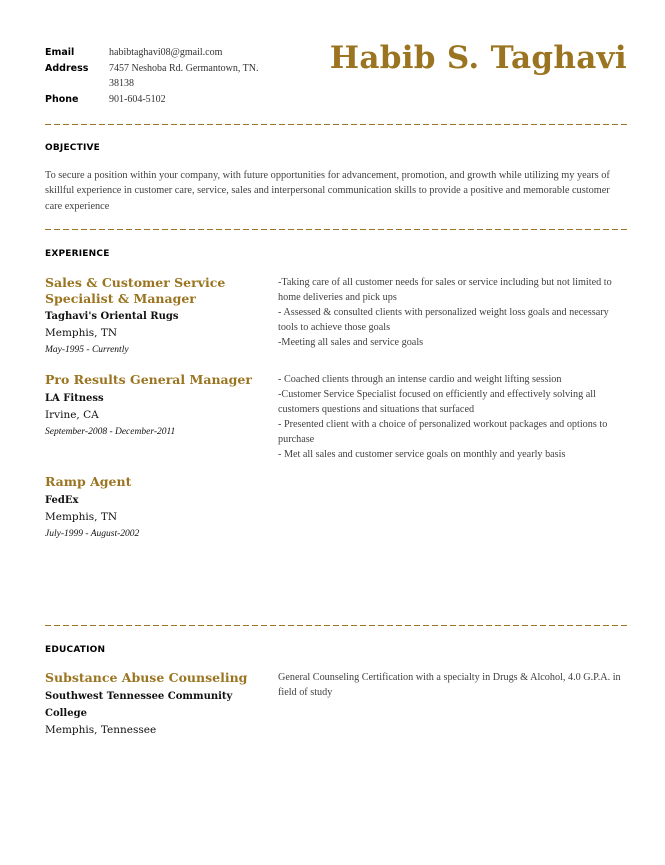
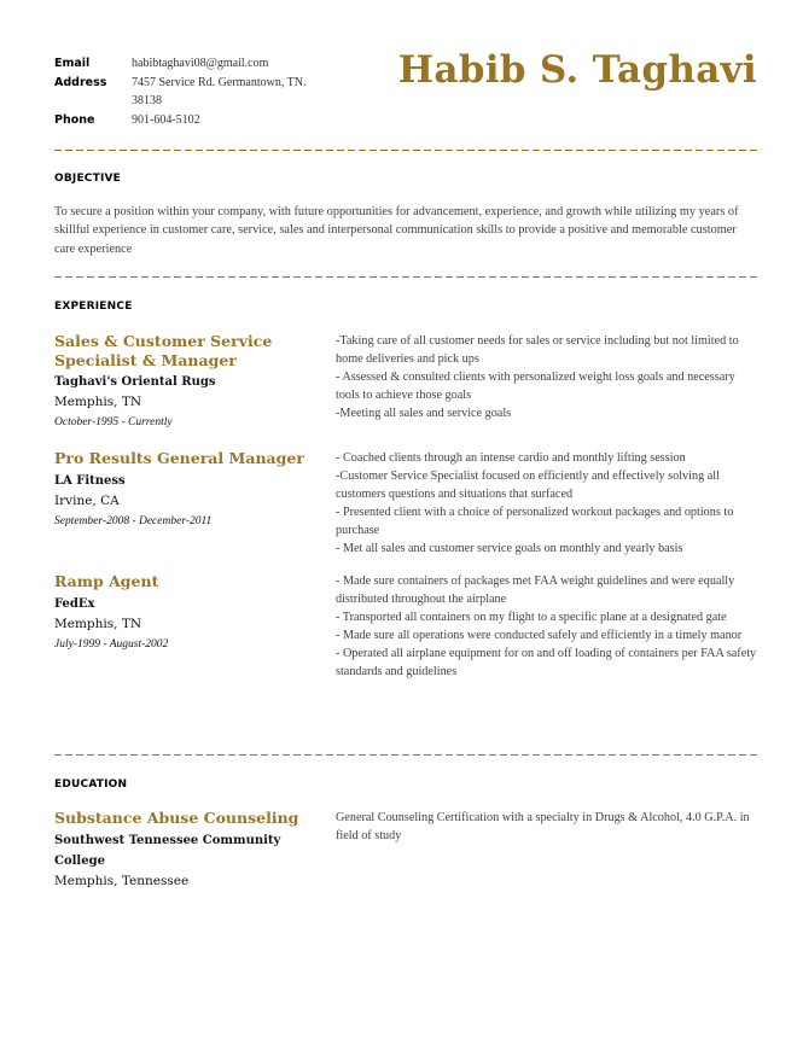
  Email
  habibtaghavi08@gmail.com
  Address
- 7457 Neshoba Rd. Germantown, TN. 38138
+ 7457 Service Rd. Germantown, TN. 38138
  Phone
  901-604-5102
  Habib S. Taghavi
  OBJECTIVE
- To secure a position within your company, with future opportunities for advancement, promotion, and growth while utilizing my years of skillful experience in customer care, service, sales and interpersonal communication skills to provide a positive and memorable customer care experience
+ To secure a position within your company, with future opportunities for advancement, experience, and growth while utilizing my years of skillful experience in customer care, service, sales and interpersonal communication skills to provide a positive and memorable customer care experience
  EXPERIENCE
  Sales & Customer Service Specialist & Manager
  Taghavi's Oriental Rugs
  Memphis, TN
- May-1995 - Currently
+ October-1995 - Currently
  -Taking care of all customer needs for sales or service including but not limited to home deliveries and pick ups
  - Assessed & consulted clients with personalized weight loss goals and necessary tools to achieve those goals
  -Meeting all sales and service goals
  Pro Results General Manager
  LA Fitness
  Irvine, CA
  September-2008 - December-2011
- - Coached clients through an intense cardio and weight lifting session
+ - Coached clients through an intense cardio and monthly lifting session
  -Customer Service Specialist focused on efficiently and effectively solving all customers questions and situations that surfaced
  - Presented client with a choice of personalized workout packages and options to purchase
  - Met all sales and customer service goals on monthly and yearly basis
  Ramp Agent
  FedEx
  Memphis, TN
  July-1999 - August-2002
+ - Made sure containers of packages met FAA weight guidelines and were equally distributed throughout the airplane
+ - Transported all containers on my flight to a specific plane at a designated gate
+ - Made sure all operations were conducted safely and efficiently in a timely manor
+ - Operated all airplane equipment for on and off loading of containers per FAA safety standards and guidelines
  EDUCATION
  Substance Abuse Counseling
  Southwest Tennessee Community College
  Memphis, Tennessee
  General Counseling Certification with a specialty in Drugs & Alcohol, 4.0 G.P.A. in field of study
